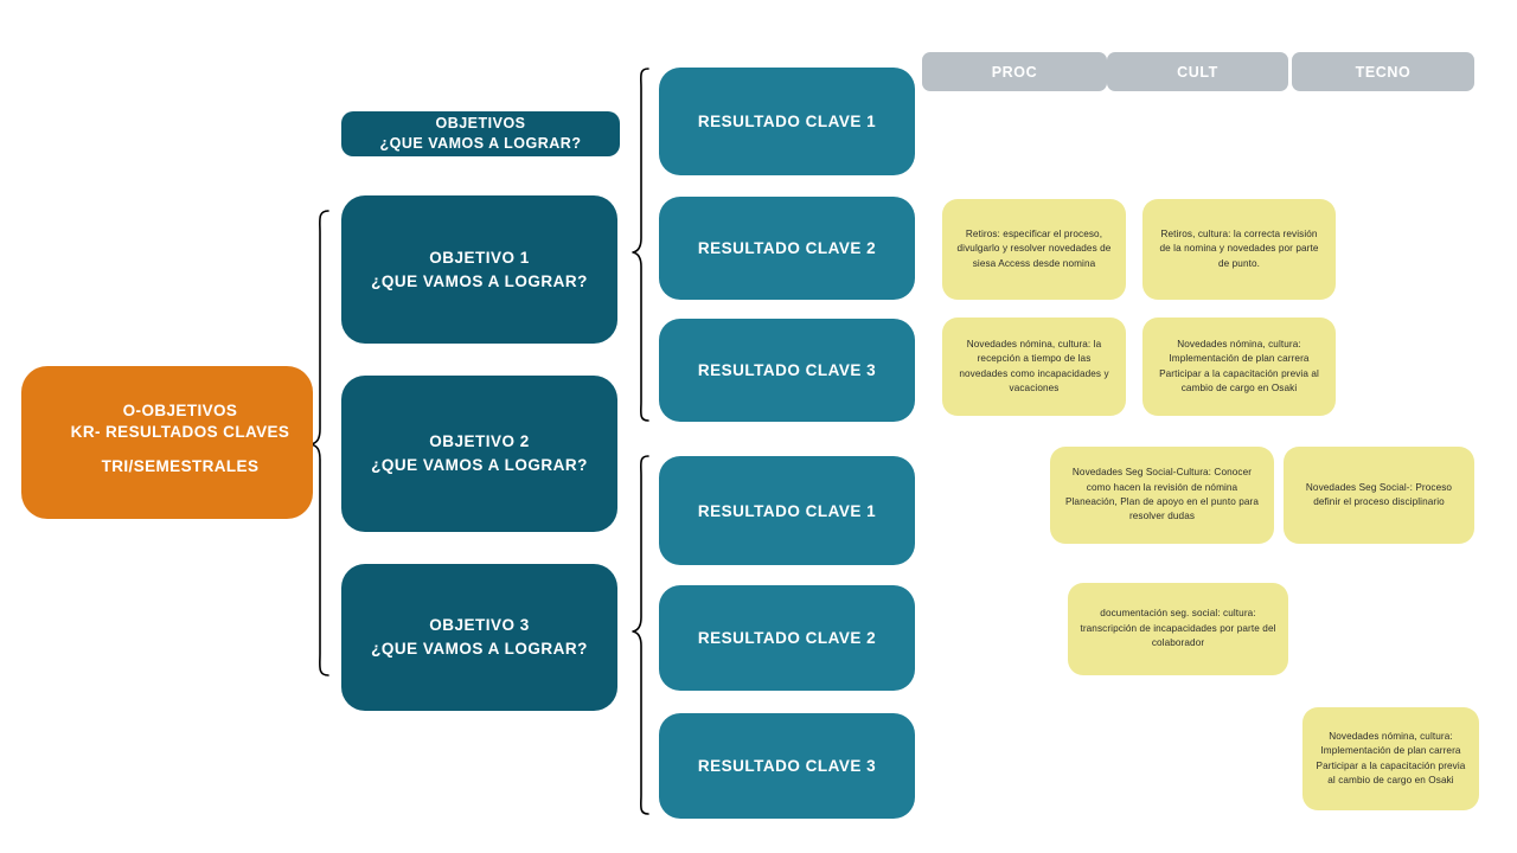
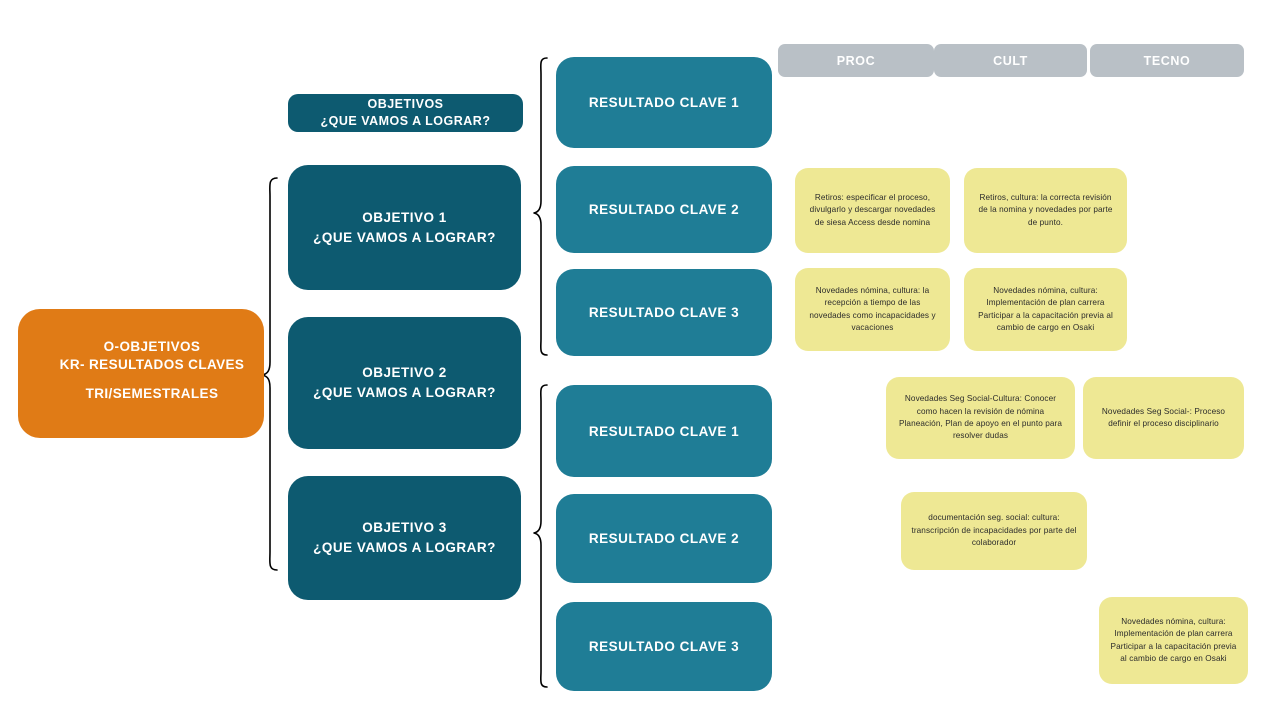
  O-OBJETIVOS
  KR- RESULTADOS CLAVES
  TRI/SEMESTRALES
  OBJETIVOS
  ¿QUE VAMOS A LOGRAR?
  OBJETIVO 1
  ¿QUE VAMOS A LOGRAR?
  OBJETIVO 2
  ¿QUE VAMOS A LOGRAR?
  OBJETIVO 3
  ¿QUE VAMOS A LOGRAR?
  RESULTADO CLAVE 1
  RESULTADO CLAVE 2
  RESULTADO CLAVE 3
  RESULTADO CLAVE 1
  RESULTADO CLAVE 2
  RESULTADO CLAVE 3
  PROC
  CULT
  TECNO
- Retiros: especificar el proceso, divulgarlo y resolver novedades de siesa Access desde nomina
+ Retiros: especificar el proceso, divulgarlo y descargar novedades de siesa Access desde nomina
  Retiros, cultura: la correcta revisión de la nomina y novedades por parte de punto.
  Novedades nómina, cultura: la recepción a tiempo de las novedades como incapacidades y vacaciones
  Novedades nómina, cultura: Implementación de plan carrera Participar a la capacitación previa al cambio de cargo en Osaki
  Novedades Seg Social-Cultura: Conocer como hacen la revisión de nómina Planeación, Plan de apoyo en el punto para resolver dudas
  Novedades Seg Social-: Proceso definir el proceso disciplinario
  documentación seg. social: cultura: transcripción de incapacidades por parte del colaborador
  Novedades nómina, cultura: Implementación de plan carrera Participar a la capacitación previa al cambio de cargo en Osaki
